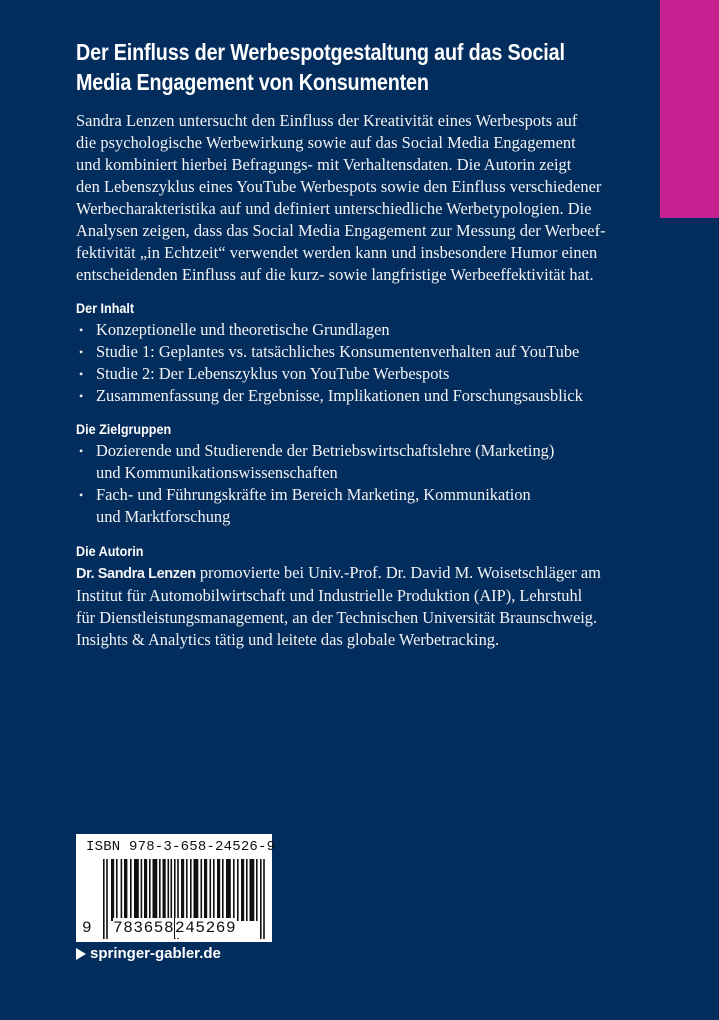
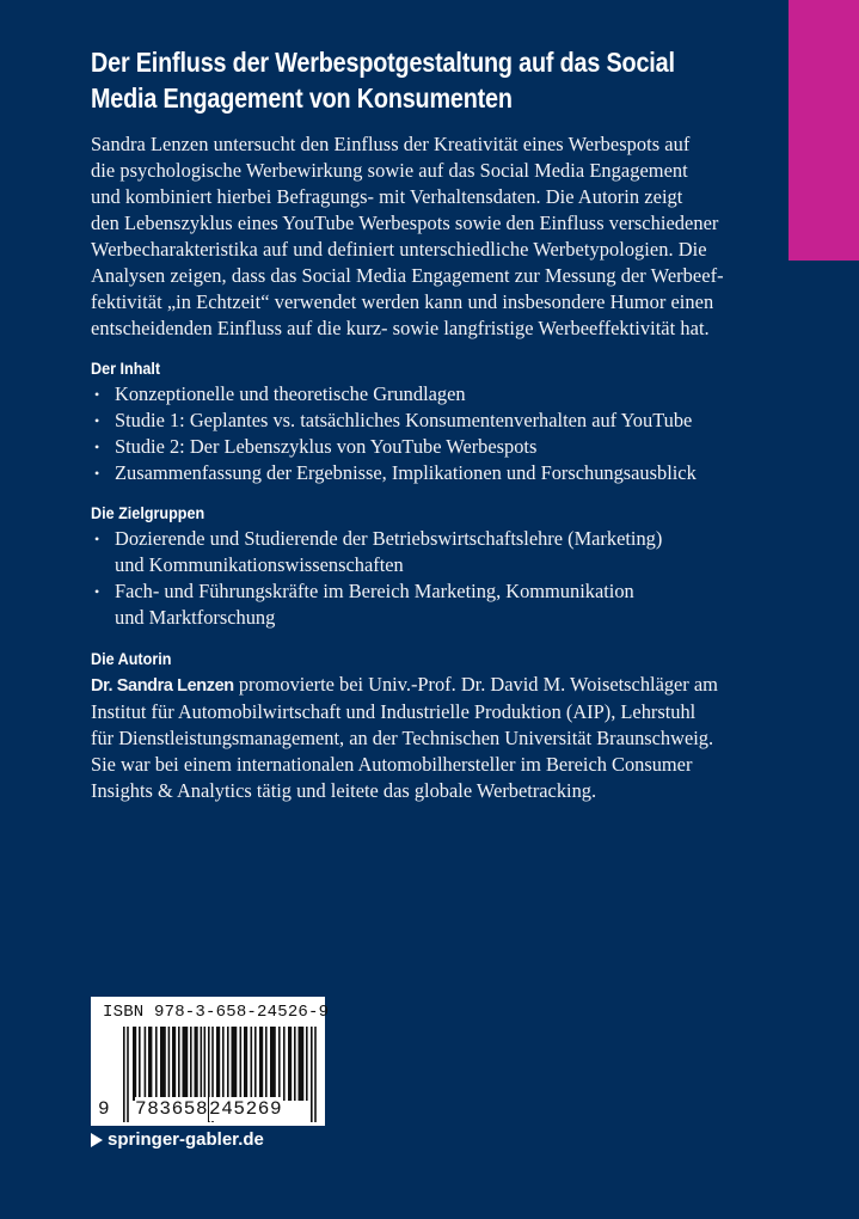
  Der Einfluss der Werbespotgestaltung auf das Social
  Media Engagement von Konsumenten
  Sandra Lenzen untersucht den Einfluss der Kreativität eines Werbespots auf
  die psychologische Werbewirkung sowie auf das Social Media Engagement
  und kombiniert hierbei Befragungs- mit Verhaltensdaten. Die Autorin zeigt
  den Lebenszyklus eines YouTube Werbespots sowie den Einfluss verschiedener
  Werbecharakteristika auf und definiert unterschiedliche Werbetypologien. Die
  Analysen zeigen, dass das Social Media Engagement zur Messung der Werbeef-
  fektivität „in Echtzeit“ verwendet werden kann und insbesondere Humor einen
  entscheidenden Einfluss auf die kurz- sowie langfristige Werbeeffektivität hat.
  Der Inhalt
  •
  Konzeptionelle und theoretische Grundlagen
  •
  Studie 1: Geplantes vs. tatsächliches Konsumentenverhalten auf YouTube
  •
  Studie 2: Der Lebenszyklus von YouTube Werbespots
  •
  Zusammenfassung der Ergebnisse, Implikationen und Forschungsausblick
  Die Zielgruppen
  •
  Dozierende und Studierende der Betriebswirtschaftslehre (Marketing)
  und Kommunikationswissenschaften
  •
  Fach- und Führungskräfte im Bereich Marketing, Kommunikation
  und Marktforschung
  Die Autorin
  Dr. Sandra Lenzen promovierte bei Univ.-Prof. Dr. David M. Woisetschläger am
  Institut für Automobilwirtschaft und Industrielle Produktion (AIP), Lehrstuhl
  für Dienstleistungsmanagement, an der Technischen Universität Braunschweig.
+ Sie war bei einem internationalen Automobilhersteller im Bereich Consumer
  Insights & Analytics tätig und leitete das globale Werbetracking.
  ISBN 978-3-658-24526-9
  9
  783658
  245269
  springer-gabler.de
